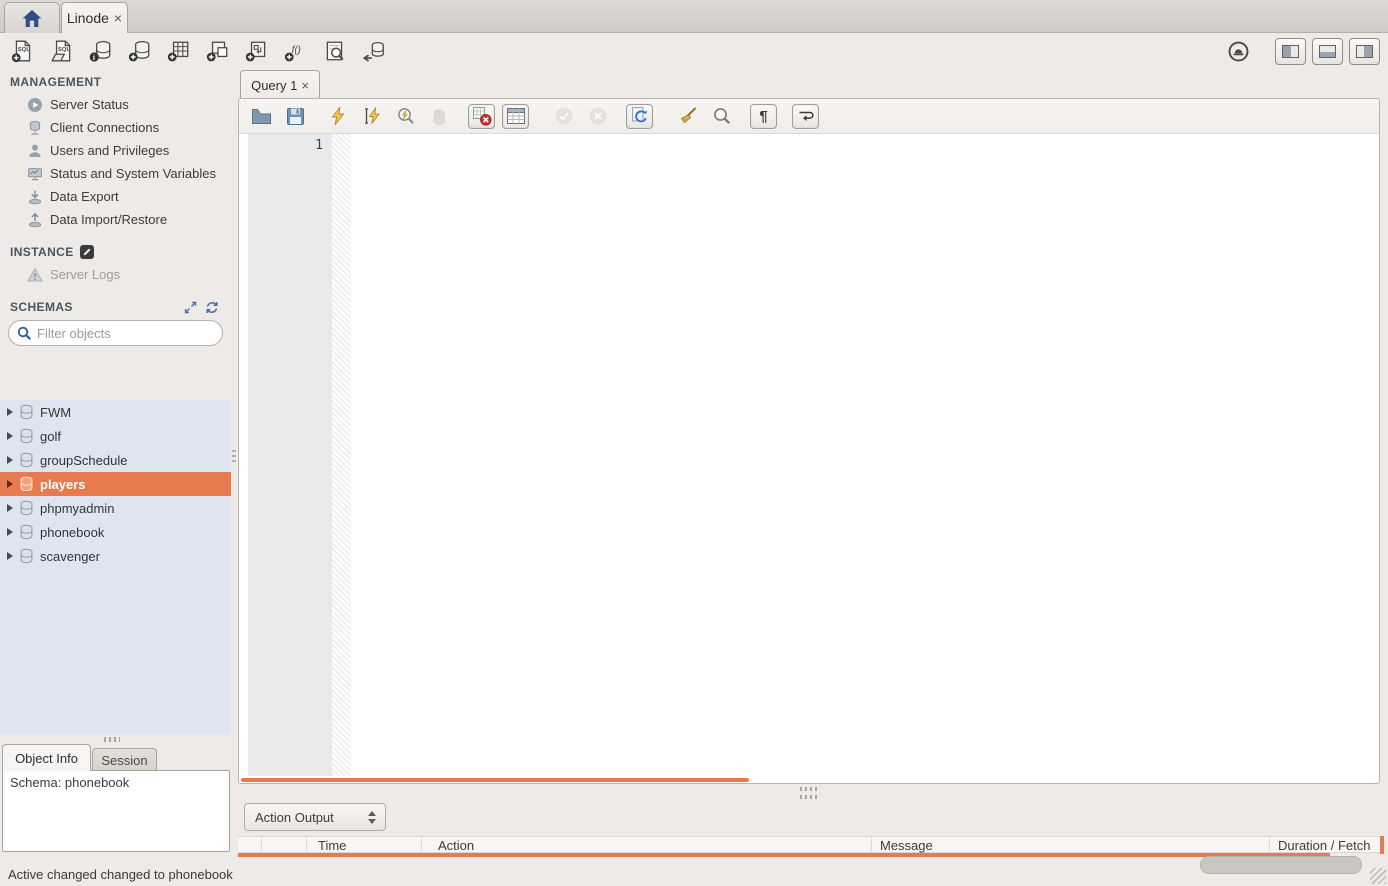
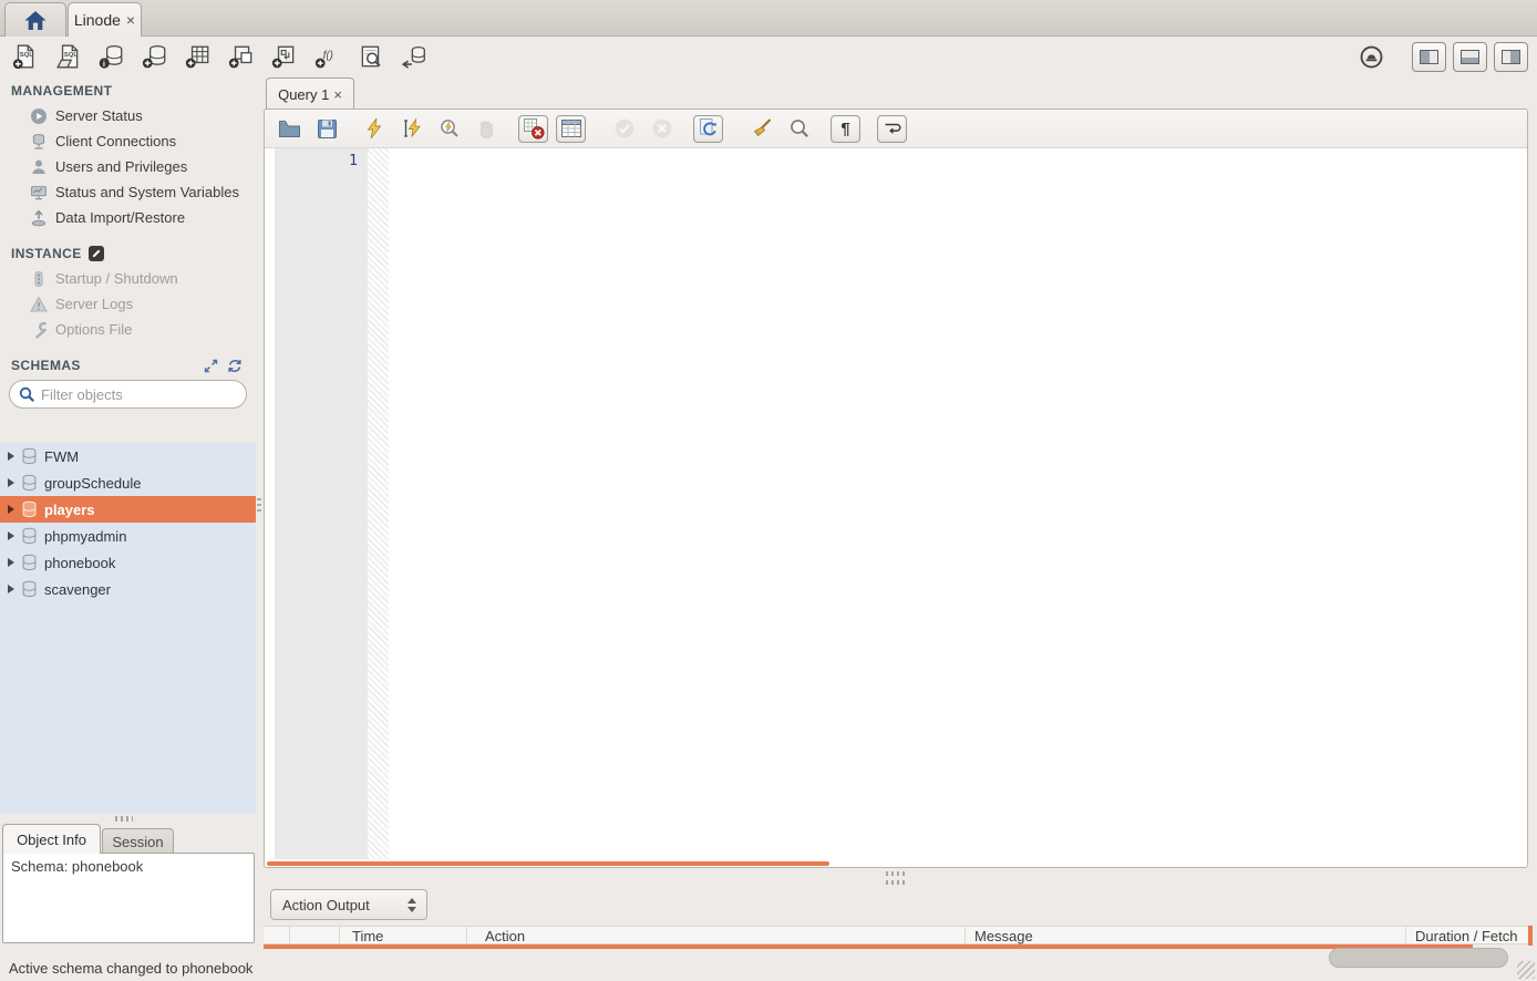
  Linode
  ×
  i
  f()
  MANAGEMENT
  Server Status
  Client Connections
  Users and Privileges
  Status and System Variables
- Data Export
  Data Import/Restore
  INSTANCE
+ Startup / Shutdown
  Server Logs
+ Options File
  SCHEMAS
  Filter objects
  FWM
- golf
  groupSchedule
  players
  phpmyadmin
  phonebook
  scavenger
  Object Info
  Session
  Schema: phonebook
  Query 1
  ×
  ¶
  1
  Action Output
  Time
  Action
  Message
  Duration / Fetch
- Active changed changed to phonebook
+ Active schema changed to phonebook
